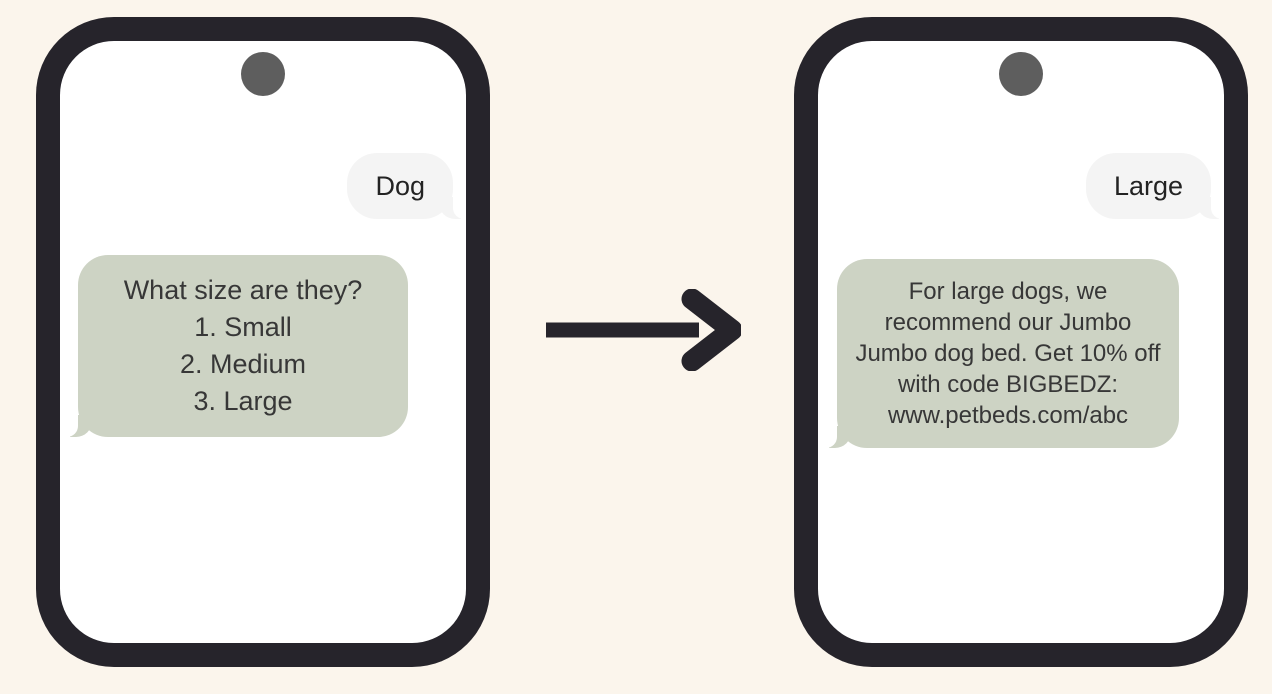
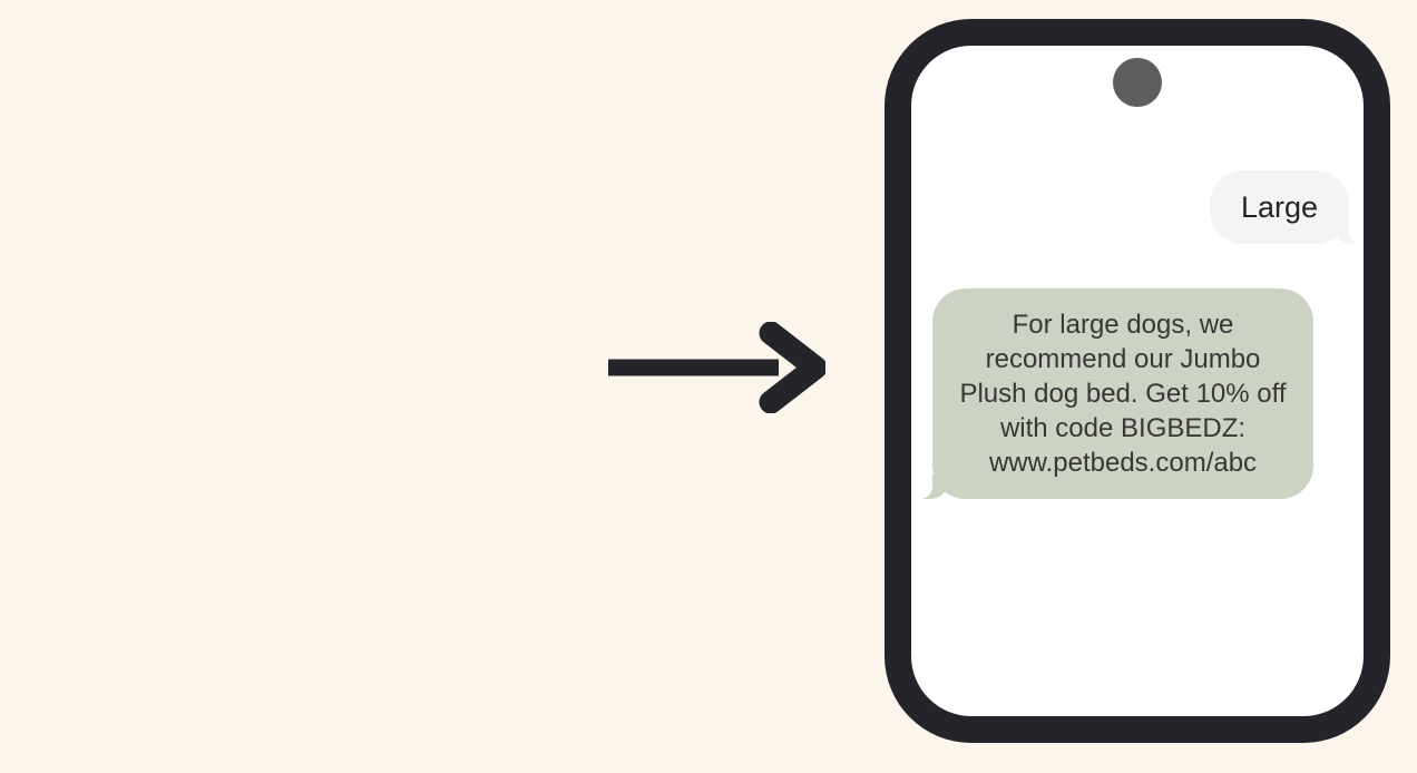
- Dog
- What size are they?
- 1. Small
- 2. Medium
- 3. Large
  Large
  For large dogs, we
  recommend our Jumbo
- Jumbo dog bed. Get 10% off
+ Plush dog bed. Get 10% off
  with code BIGBEDZ:
  www.petbeds.com/abc
